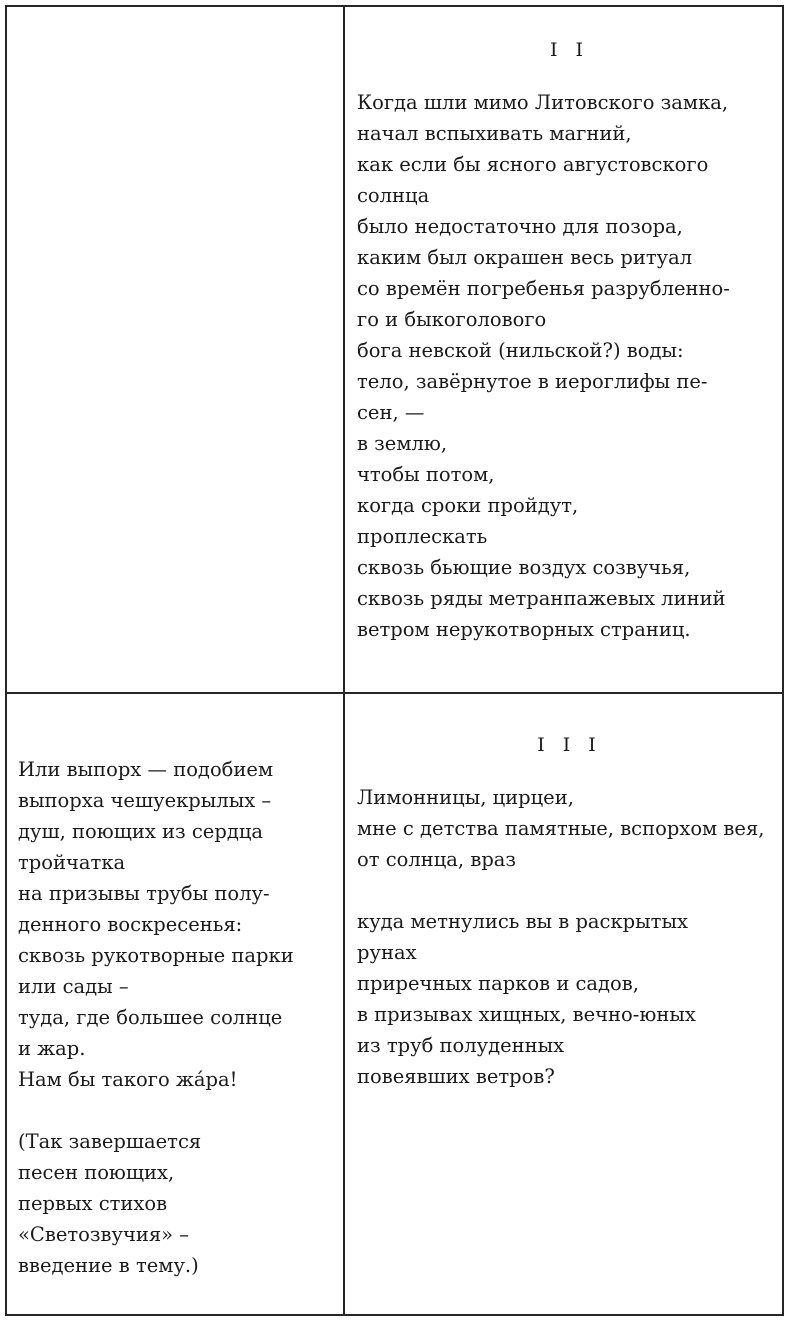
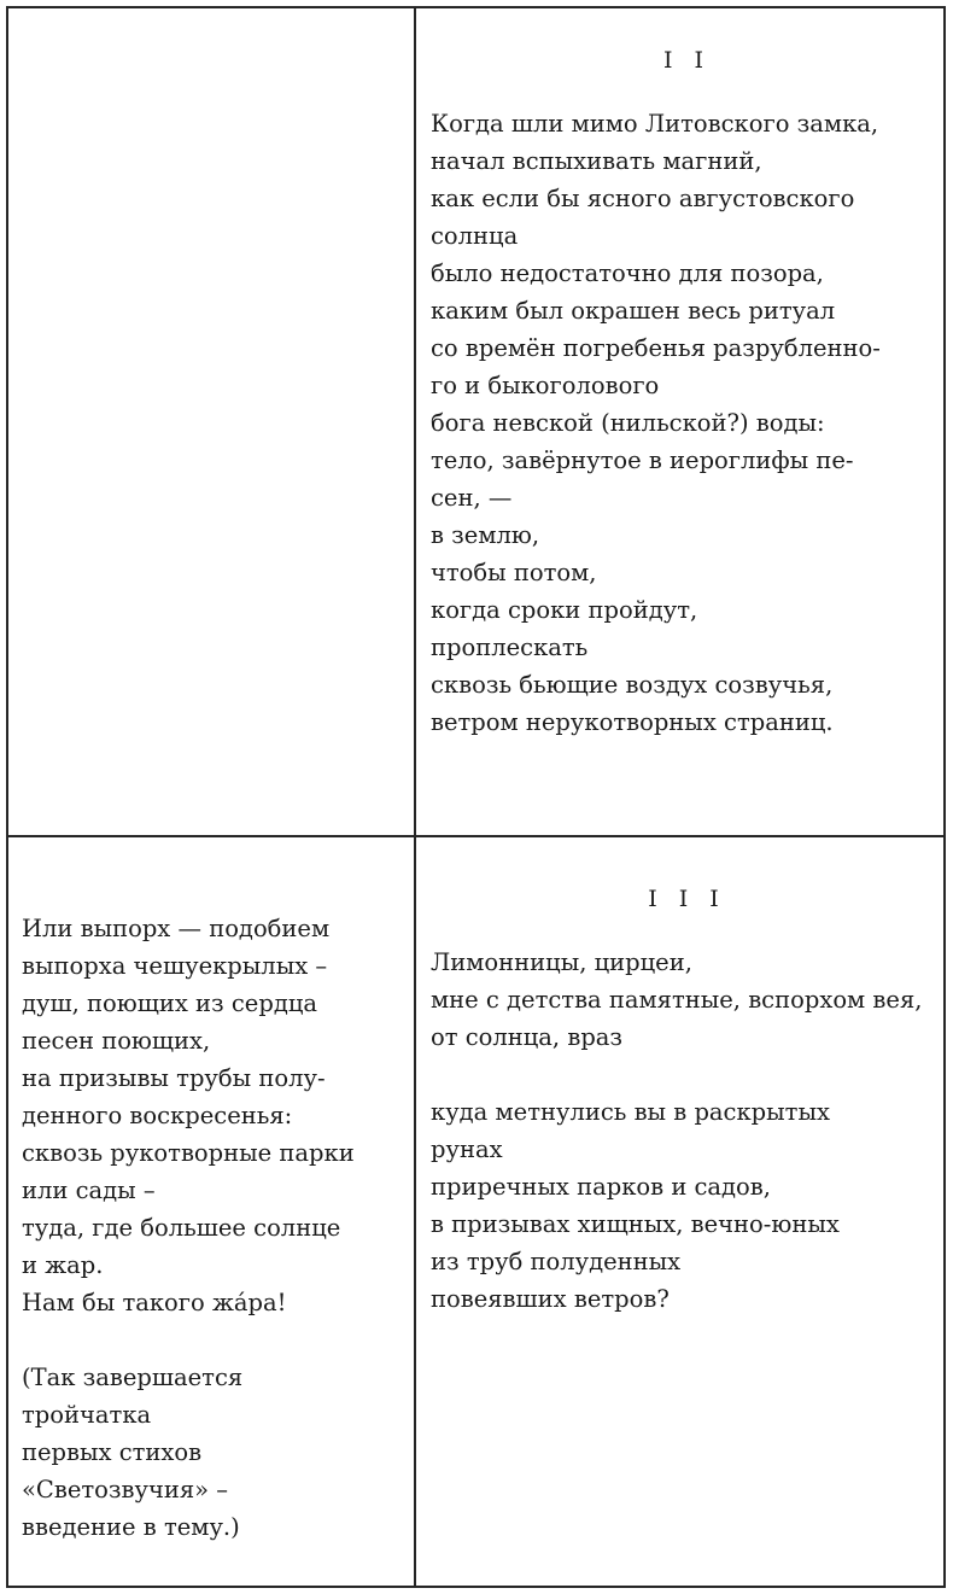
  I I
  Когда шли мимо Литовского замка,
  начал вспыхивать магний,
  как если бы ясного августовского
  солнца
  было недостаточно для позора,
  каким был окрашен весь ритуал
  со времён погребенья разрубленно-
  го и быкоголового
  бога невской (нильской?) воды:
  тело, завёрнутое в иероглифы пе-
  сен, —
  в землю,
  чтобы потом,
  когда сроки пройдут,
  проплескать
  сквозь бьющие воздух созвучья,
- сквозь ряды метранпажевых линий
  ветром нерукотворных страниц.
  Или выпорх — подобием
  выпорха чешуекрылых –
  душ, поющих из сердца
- тройчатка
+ песен поющих,
  на призывы трубы полу-
  денного воскресенья:
  сквозь рукотворные парки
  или сады –
  туда, где большее солнце
  и жар.
  Нам бы такого жа́ра!
  (Так завершается
- песен поющих,
+ тройчатка
  первых стихов
  «Светозвучия» –
  введение в тему.)
  I I I
  Лимонницы, цирцеи,
  мне с детства памятные, вспорхом вея,
  от солнца, враз
  куда метнулись вы в раскрытых
  рунах
  приречных парков и садов,
  в призывах хищных, вечно-юных
  из труб полуденных
  повеявших ветров?
